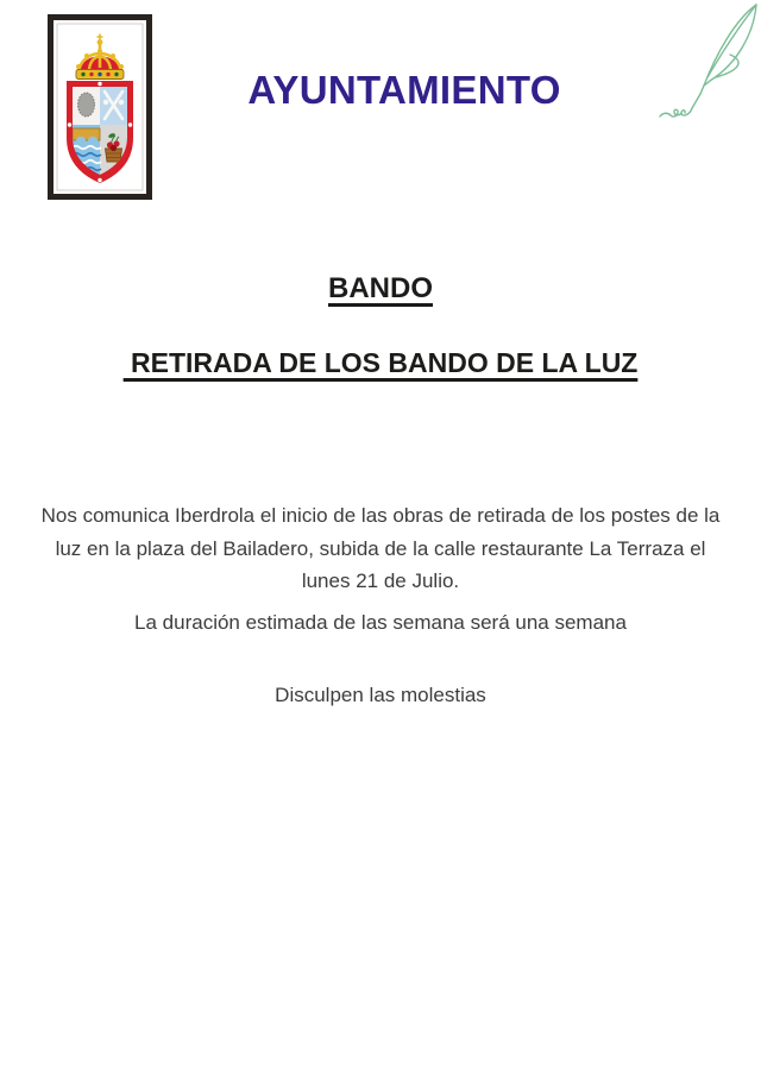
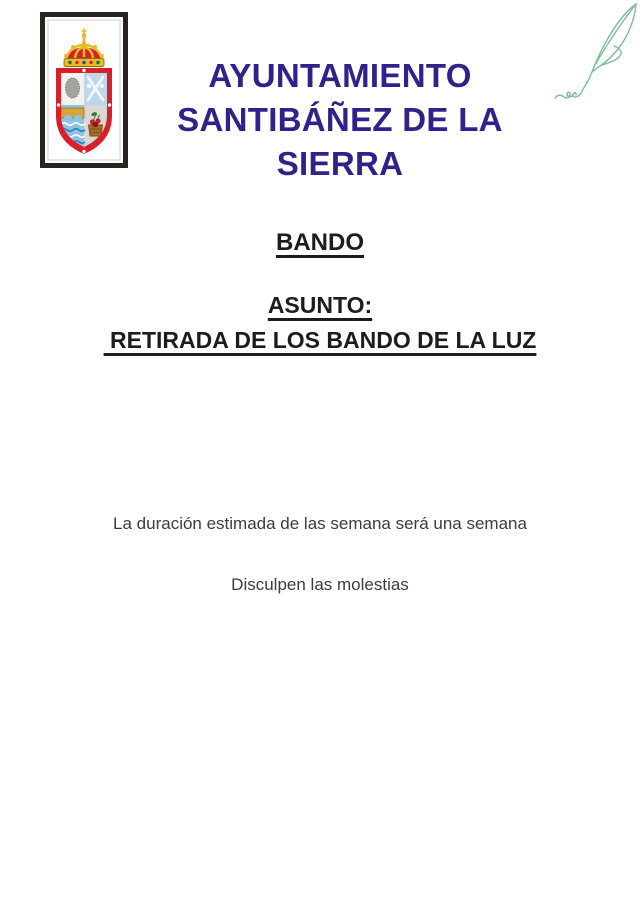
  AYUNTAMIENTO
+ SANTIBÁÑEZ DE LA SIERRA
  BANDO
+ ASUNTO:
  RETIRADA DE LOS BANDO DE LA LUZ
- Nos comunica Iberdrola el inicio de las obras de retirada de los postes de la luz en la plaza del Bailadero, subida de la calle restaurante La Terraza el lunes 21 de Julio.
  La duración estimada de las semana será una semana
  Disculpen las molestias
